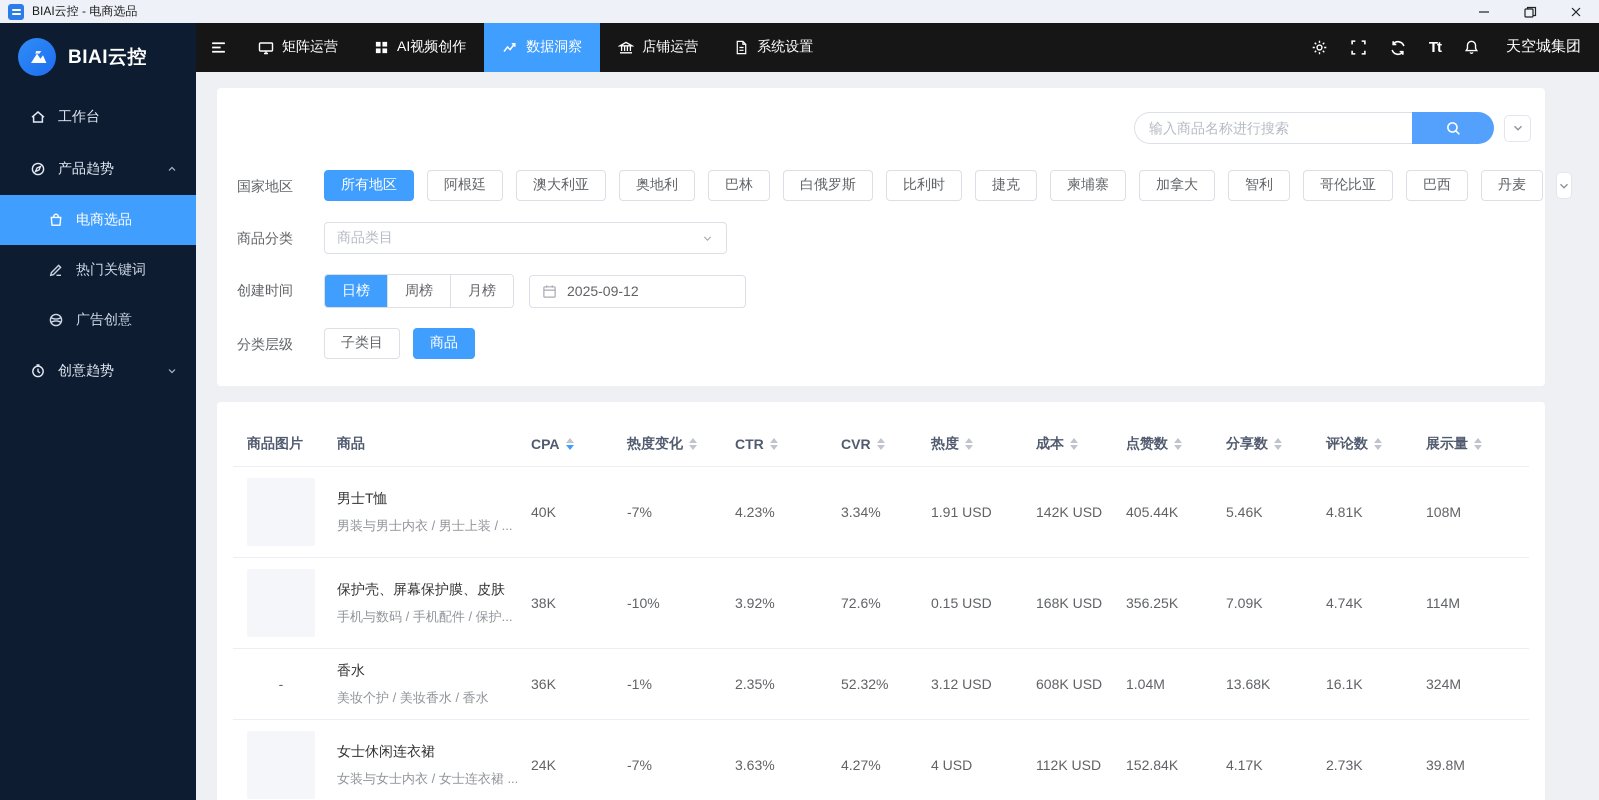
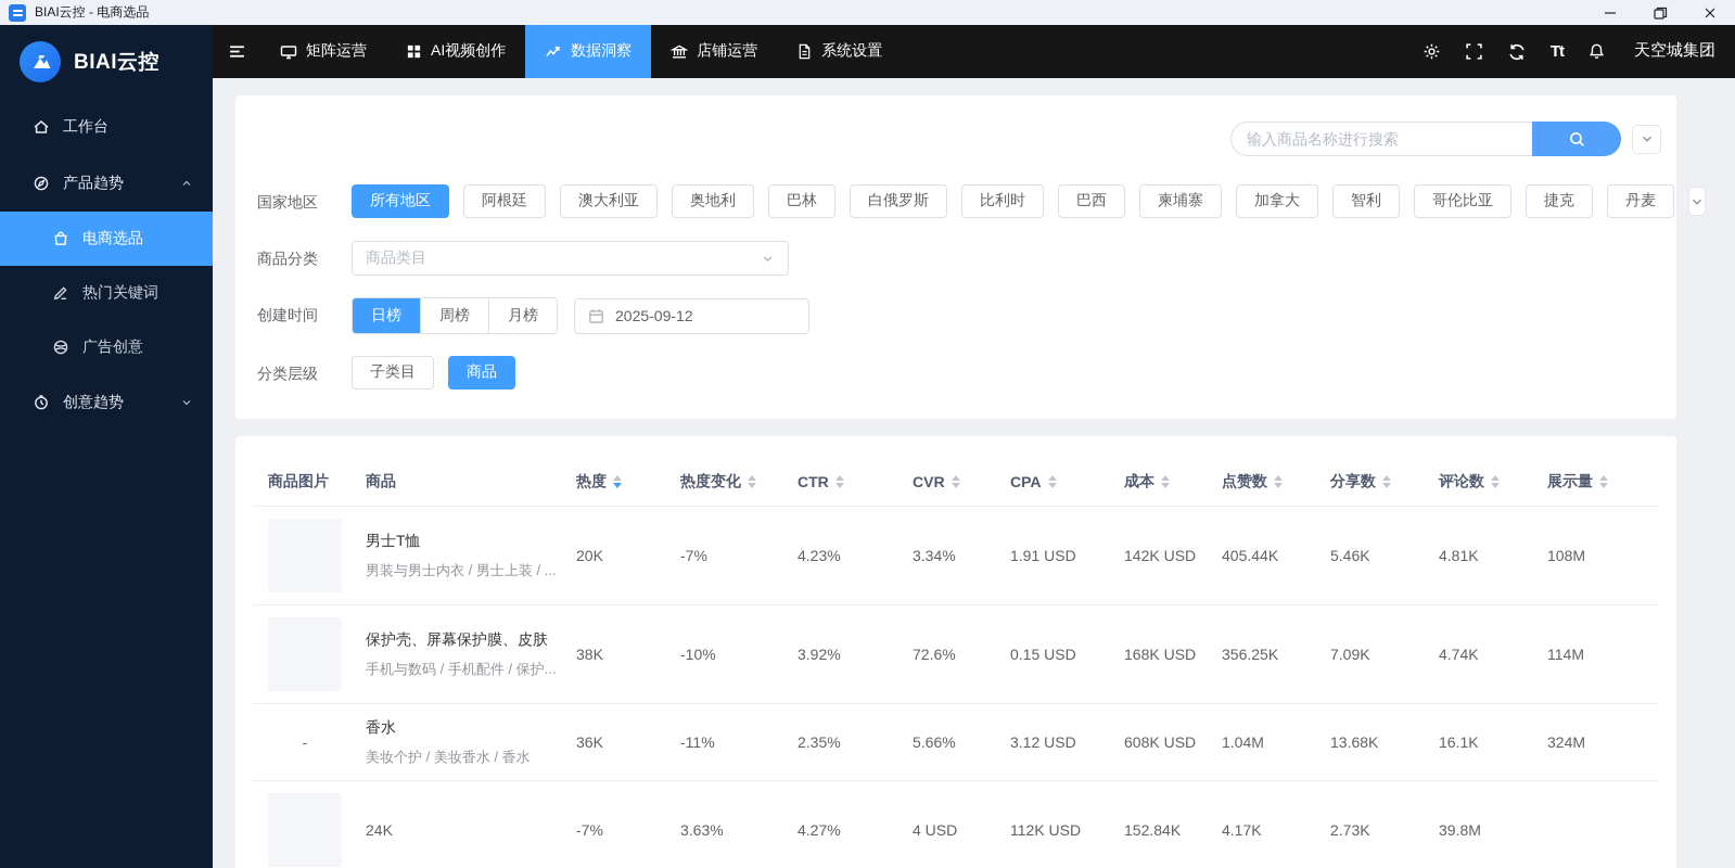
  BIAI云控 - 电商选品
  BIAI云控
  工作台
  产品趋势
  电商选品
  热门关键词
  广告创意
  创意趋势
  矩阵运营
  AI视频创作
  数据洞察
  店铺运营
  系统设置
  Tt
  天空城集团
  输入商品名称进行搜索
  国家地区
  所有地区
  阿根廷
  澳大利亚
  奥地利
  巴林
  白俄罗斯
  比利时
- 捷克
+ 巴西
  柬埔寨
  加拿大
  智利
  哥伦比亚
- 巴西
+ 捷克
  丹麦
  商品分类
  商品类目
  创建时间
  日榜
  周榜
  月榜
  2025-09-12
  分类层级
  子类目
  商品
  商品图片
  商品
- CPA
+ 热度
  热度变化
  CTR
  CVR
- 热度
+ CPA
  成本
  点赞数
  分享数
  评论数
  展示量
  男士T恤
  男装与男士内衣 / 男士上装 / ...
- 40K
+ 20K
  -7%
  4.23%
  3.34%
  1.91 USD
  142K USD
  405.44K
  5.46K
  4.81K
  108M
  保护壳、屏幕保护膜、皮肤
  手机与数码 / 手机配件 / 保护...
  38K
  -10%
  3.92%
  72.6%
  0.15 USD
  168K USD
  356.25K
  7.09K
  4.74K
  114M
  -
  香水
  美妆个护 / 美妆香水 / 香水
  36K
- -1%
+ -11%
  2.35%
- 52.32%
+ 5.66%
  3.12 USD
  608K USD
  1.04M
  13.68K
  16.1K
  324M
- 女士休闲连衣裙
- 女装与女士内衣 / 女士连衣裙 ...
  24K
  -7%
  3.63%
  4.27%
  4 USD
  112K USD
  152.84K
  4.17K
  2.73K
  39.8M
